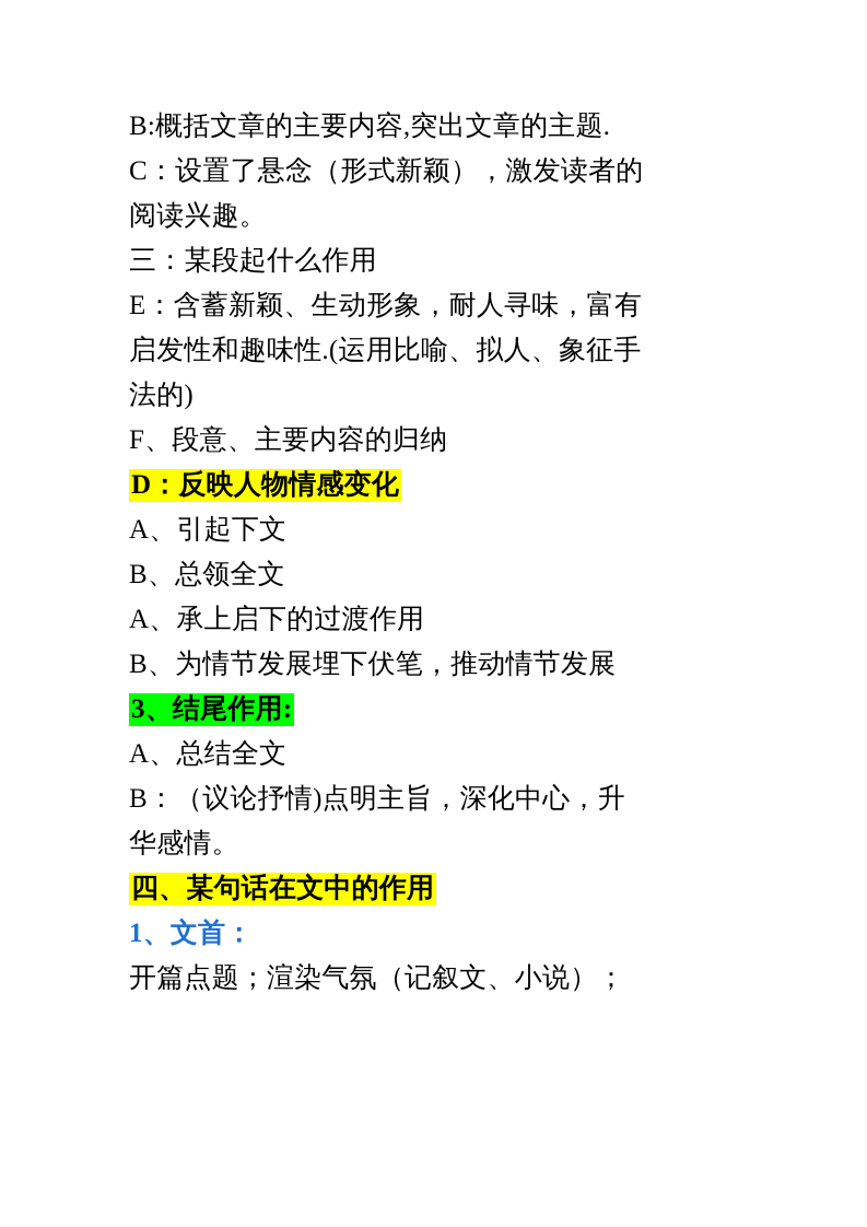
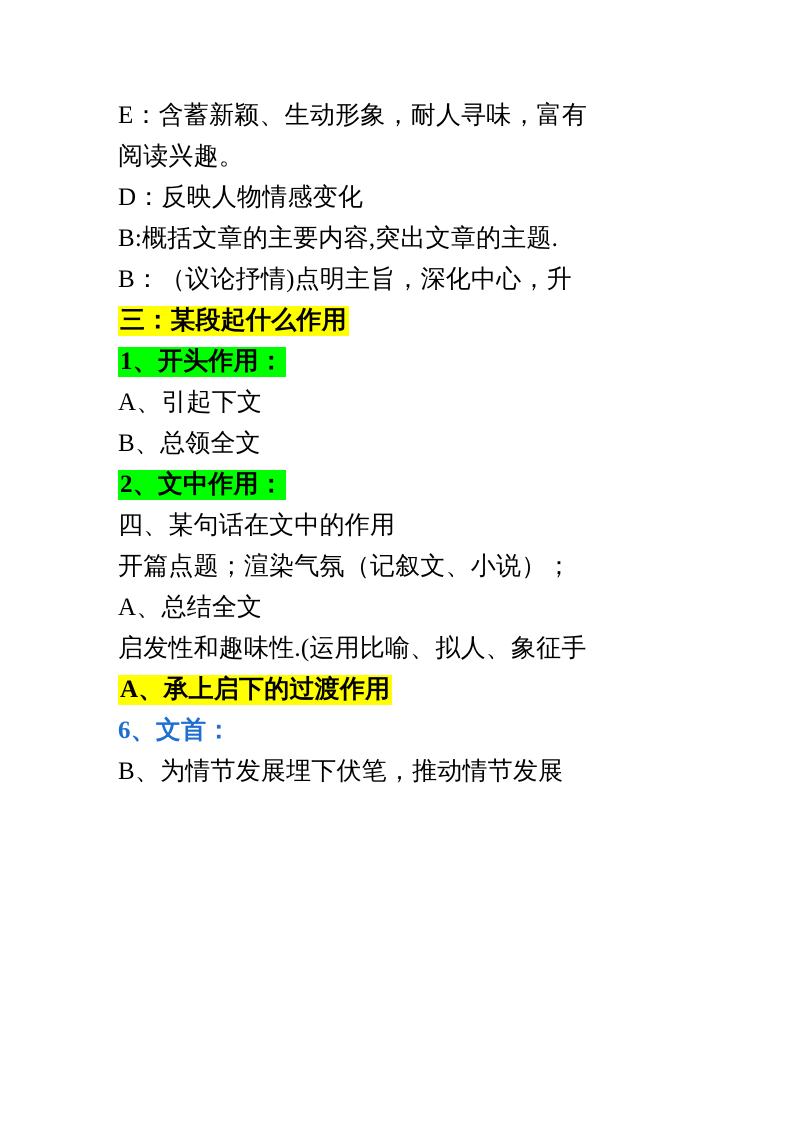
- B:概括文章的主要内容,突出文章的主题.
+ E：含蓄新颖、生动形象，耐人寻味，富有
- C：设置了悬念（形式新颖），激发读者的
  阅读兴趣。
- 三：某段起什么作用
+ D：反映人物情感变化
- E：含蓄新颖、生动形象，耐人寻味，富有
+ B:概括文章的主要内容,突出文章的主题.
- 启发性和趣味性.(运用比喻、拟人、象征手
+ B：（议论抒情)点明主旨，深化中心，升
- 法的)
- F、段意、主要内容的归纳
- D：反映人物情感变化
+ 三：某段起什么作用
+ 1、开头作用：
  A、引起下文
  B、总领全文
+ 2、文中作用：
- A、承上启下的过渡作用
+ 四、某句话在文中的作用
- B、为情节发展埋下伏笔，推动情节发展
+ 开篇点题；渲染气氛（记叙文、小说）；
- 3、结尾作用:
  A、总结全文
- B：（议论抒情)点明主旨，深化中心，升
+ 启发性和趣味性.(运用比喻、拟人、象征手
- 华感情。
- 四、某句话在文中的作用
+ A、承上启下的过渡作用
- 1、文首：
+ 6、文首：
- 开篇点题；渲染气氛（记叙文、小说）；
+ B、为情节发展埋下伏笔，推动情节发展
